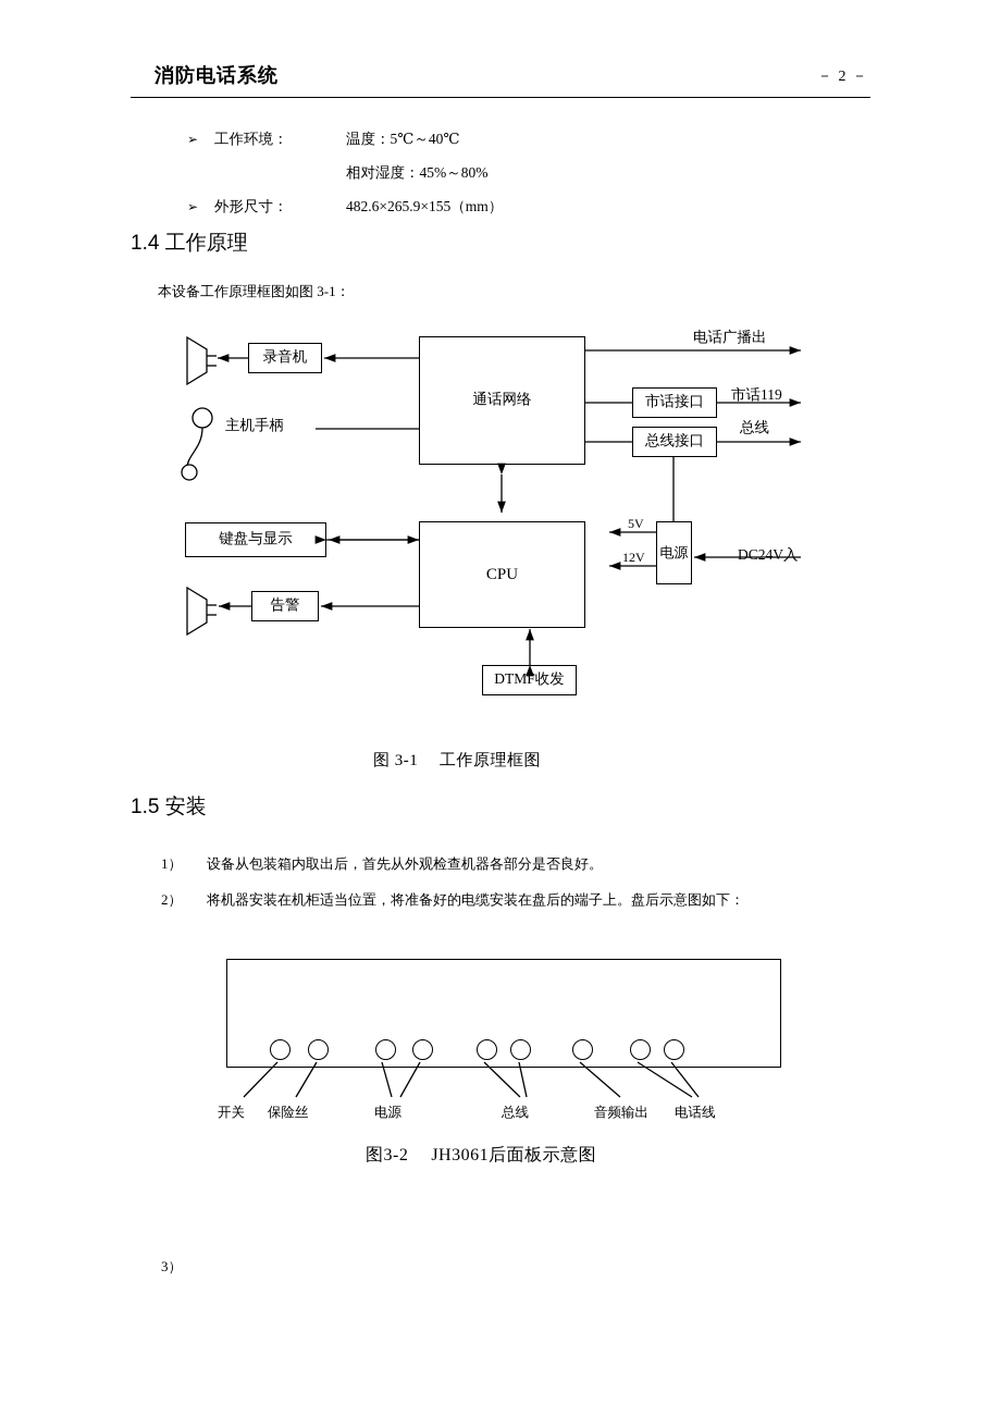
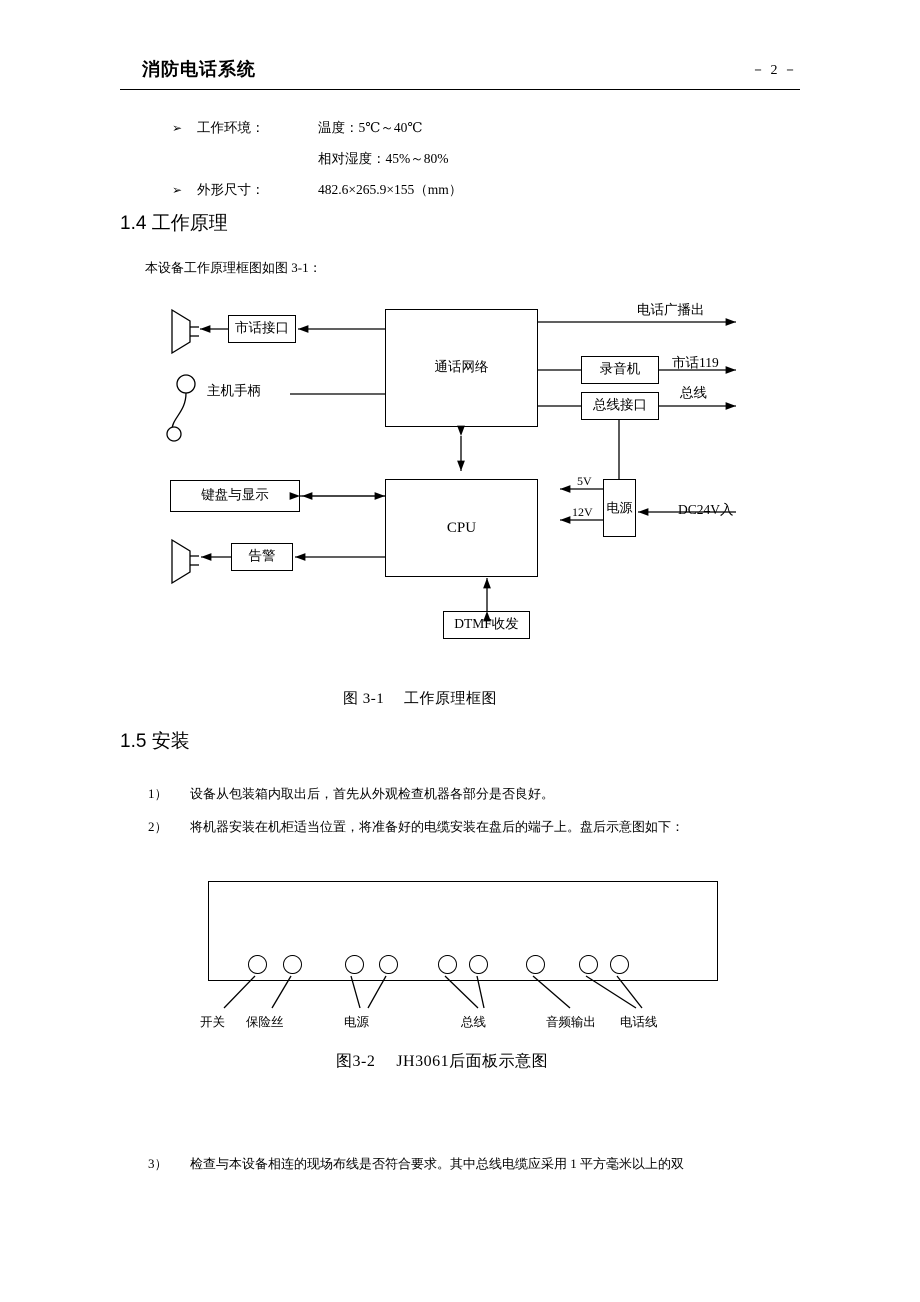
  消防电话系统
  － 2 －
  ➢
  工作环境：
  温度：5℃～40℃
  相对湿度：45%～80%
  ➢
  外形尺寸：
  482.6×265.9×155（mm）
  1.4 工作原理
  本设备工作原理框图如图 3-1：
- 录音机
+ 市话接口
  通话网络
- 市话接口
+ 录音机
  总线接口
  键盘与显示
  CPU
  告警
  电源
  DTMF收发
  主机手柄
  电话广播出
  市话119
  总线
  DC24V入
  5V
  12V
  图 3-1 工作原理框图
  1.5 安装
  1）
  设备从包装箱内取出后，首先从外观检查机器各部分是否良好。
  2）
  将机器安装在机柜适当位置，将准备好的电缆安装在盘后的端子上。盘后示意图如下：
  开关
  保险丝
  电源
  总线
  音频输出
  电话线
  图3-2 JH3061后面板示意图
  3）
+ 检查与本设备相连的现场布线是否符合要求。其中总线电缆应采用 1 平方毫米以上的双
